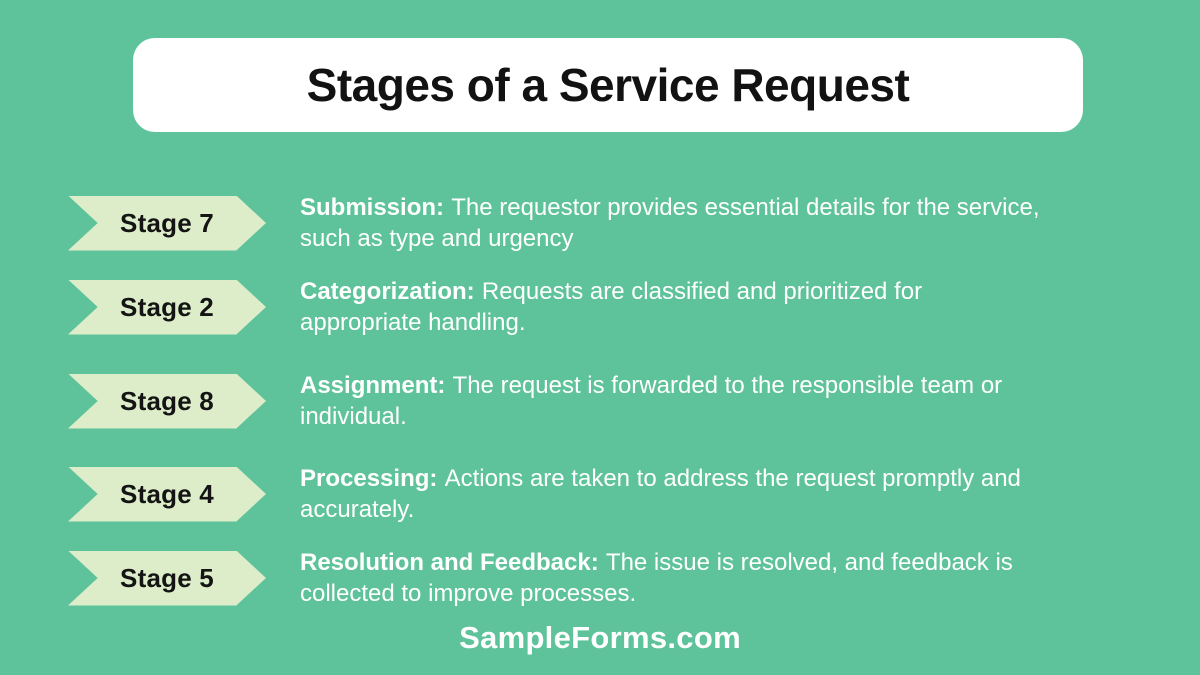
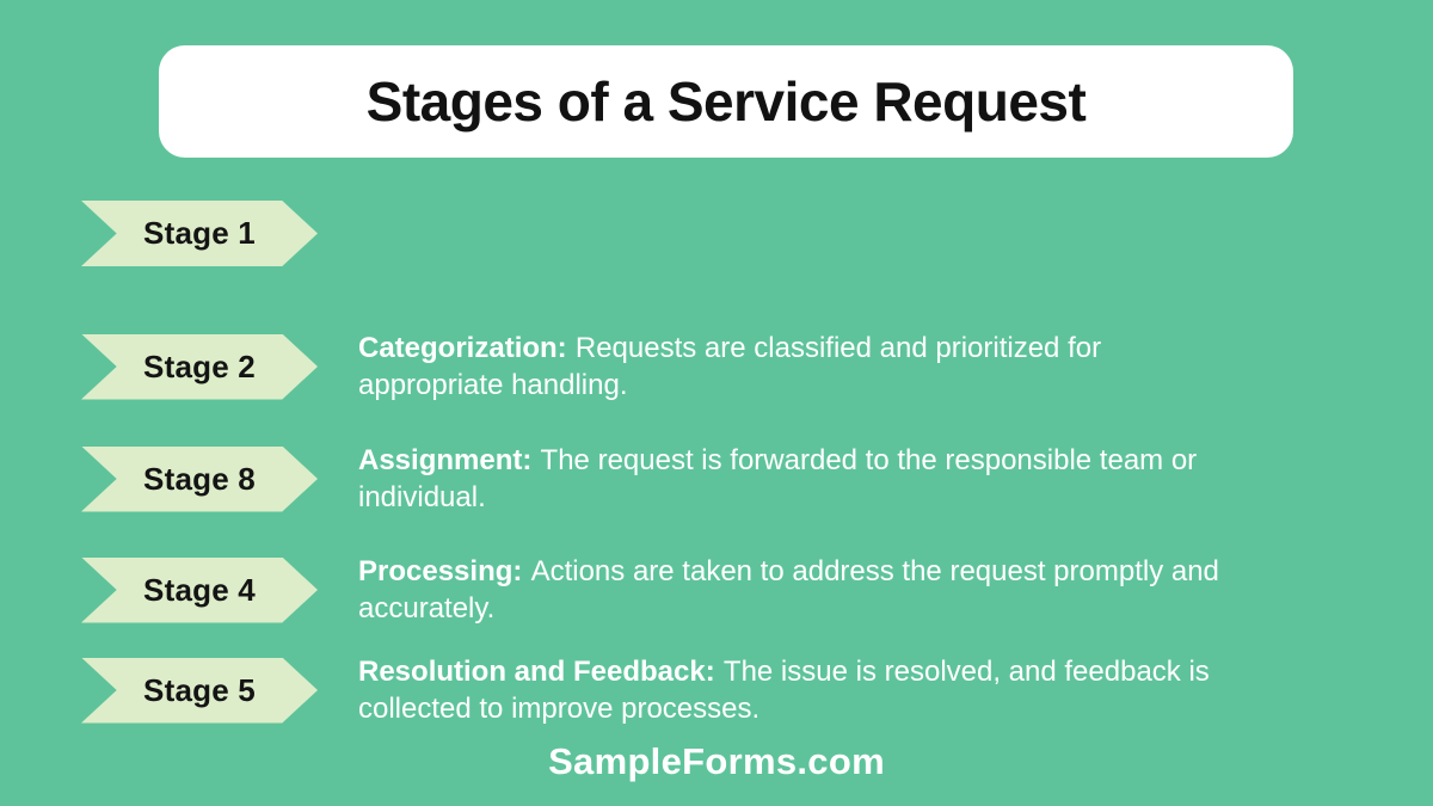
  Stages of a Service Request
- Stage 7
+ Stage 1
- Submission: The requestor provides essential details for the service, such as type and urgency
  Stage 2
  Categorization: Requests are classified and prioritized for appropriate handling.
  Stage 8
  Assignment: The request is forwarded to the responsible team or individual.
  Stage 4
  Processing: Actions are taken to address the request promptly and accurately.
  Stage 5
  Resolution and Feedback: The issue is resolved, and feedback is collected to improve processes.
  SampleForms.com
